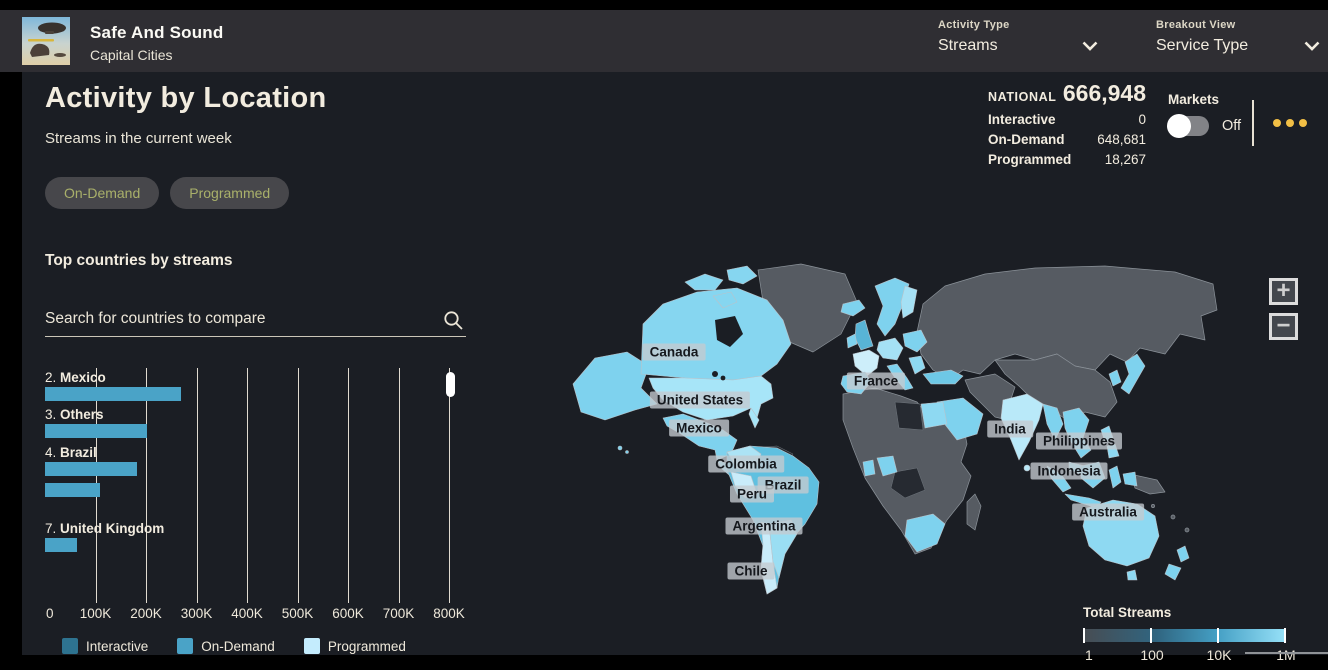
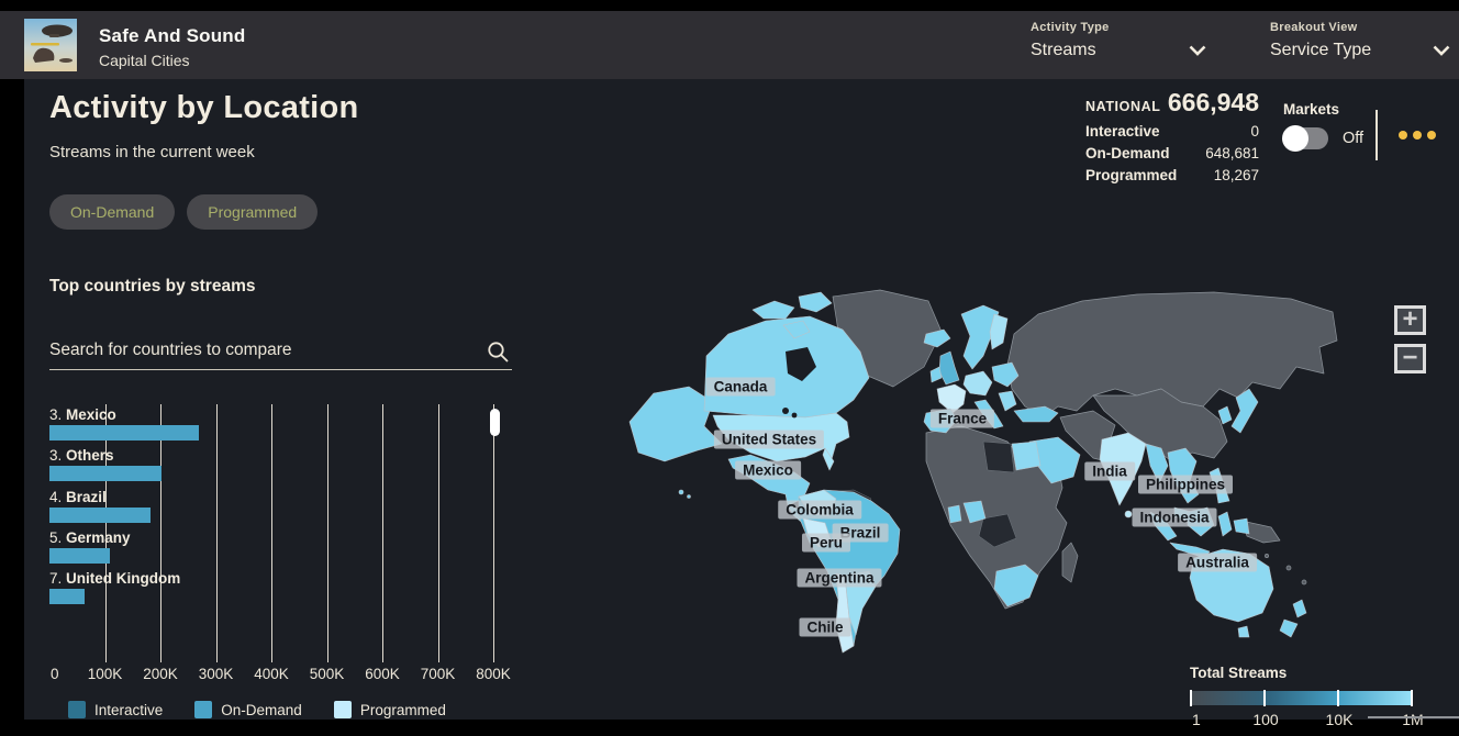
  Safe And Sound
  Capital Cities
  Activity Type
  Streams
  Breakout View
  Service Type
  Activity by Location
  Streams in the current week
  On-Demand
  Programmed
  Top countries by streams
  Search for countries to compare
- 2. Mexico
+ 3. Mexico
  3. Others
  4. Brazil
+ 5. Germany
  7. United Kingdom
  0
  100K
  200K
  300K
  400K
  500K
  600K
  700K
  800K
  Interactive
  On-Demand
  Programmed
  NATIONAL
  666,948
  Interactive
  0
  On-Demand
  648,681
  Programmed
  18,267
  Markets
  Off
  Canada
  United States
  Mexico
  France
  Colombia
  Brazil
  Peru
  Argentina
  Chile
  India
  Philippines
  Indonesia
  Australia
  +
  −
  Total Streams
  1
  100
  10K
  1M
